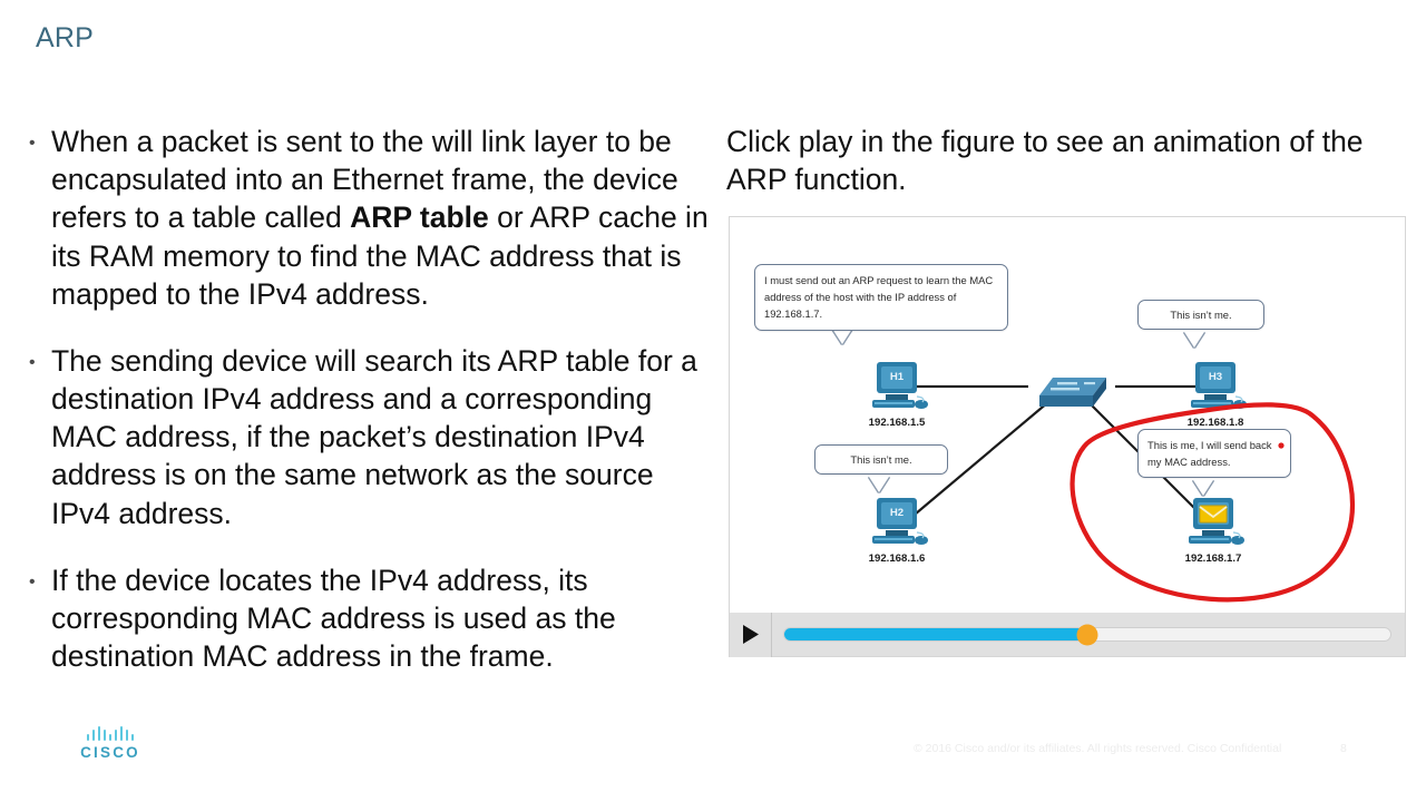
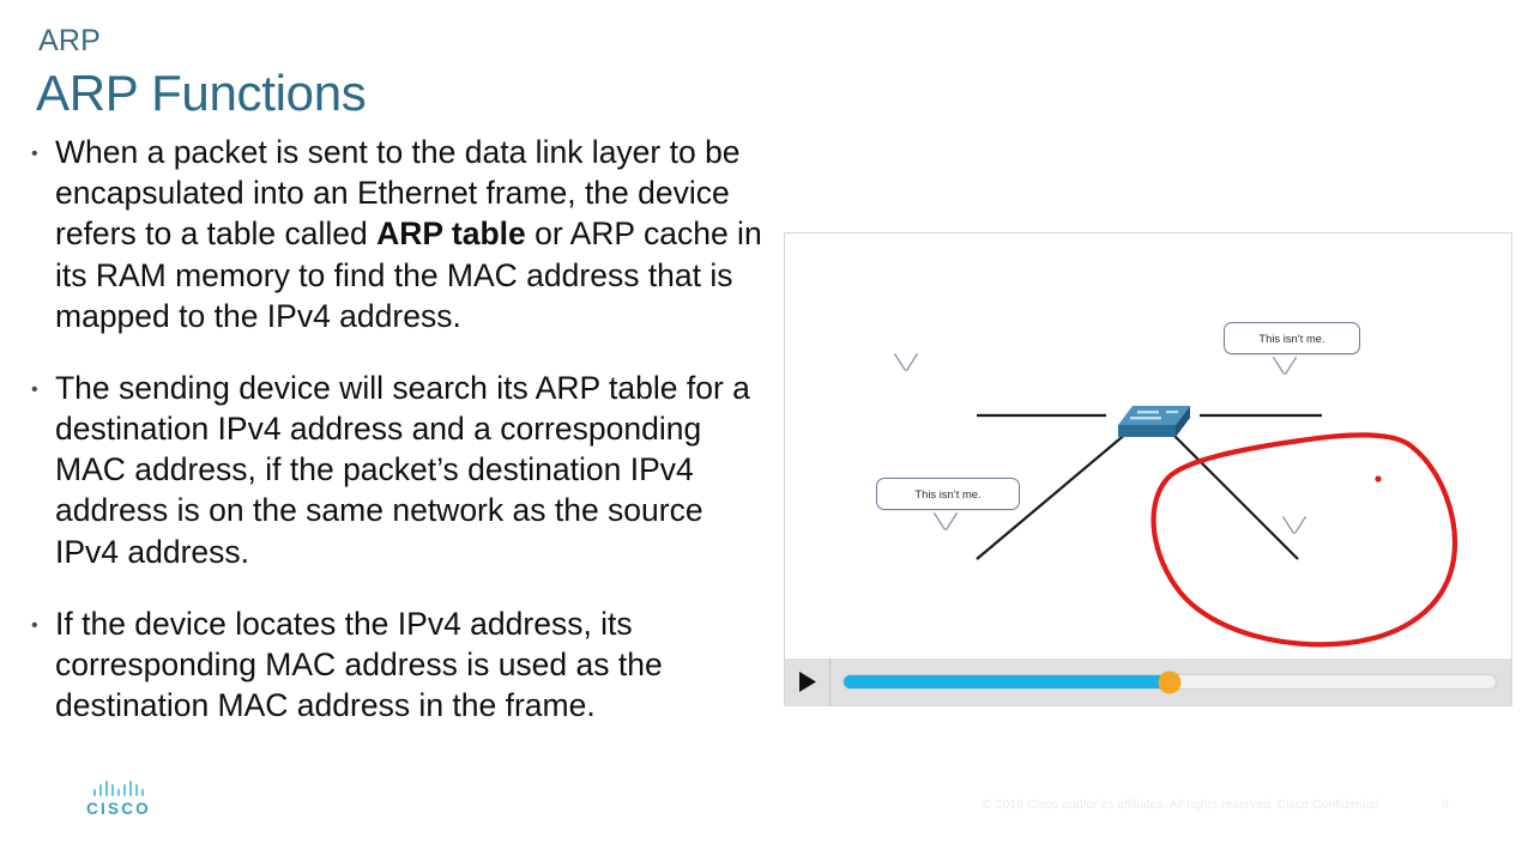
  ARP
+ ARP Functions
  •
- When a packet is sent to the will link layer to be encapsulated into an Ethernet frame, the device refers to a table called ARP table or ARP cache in its RAM memory to find the MAC address that is mapped to the IPv4 address.
+ When a packet is sent to the data link layer to be encapsulated into an Ethernet frame, the device refers to a table called ARP table or ARP cache in its RAM memory to find the MAC address that is mapped to the IPv4 address.
  •
  The sending device will search its ARP table for a destination IPv4 address and a corresponding MAC address, if the packet’s destination IPv4 address is on the same network as the source IPv4 address.
  •
  If the device locates the IPv4 address, its corresponding MAC address is used as the destination MAC address in the frame.
- Click play in the figure to see an animation of the ARP function.
- H1
- 192.168.1.5
- H3
- 192.168.1.8
- H2
- 192.168.1.6
- 192.168.1.7
- I must send out an ARP request to learn the MAC address of the host with the IP address of 192.168.1.7.
  This isn’t me.
  This isn’t me.
- This is me, I will send back my MAC address.
  CISCO
